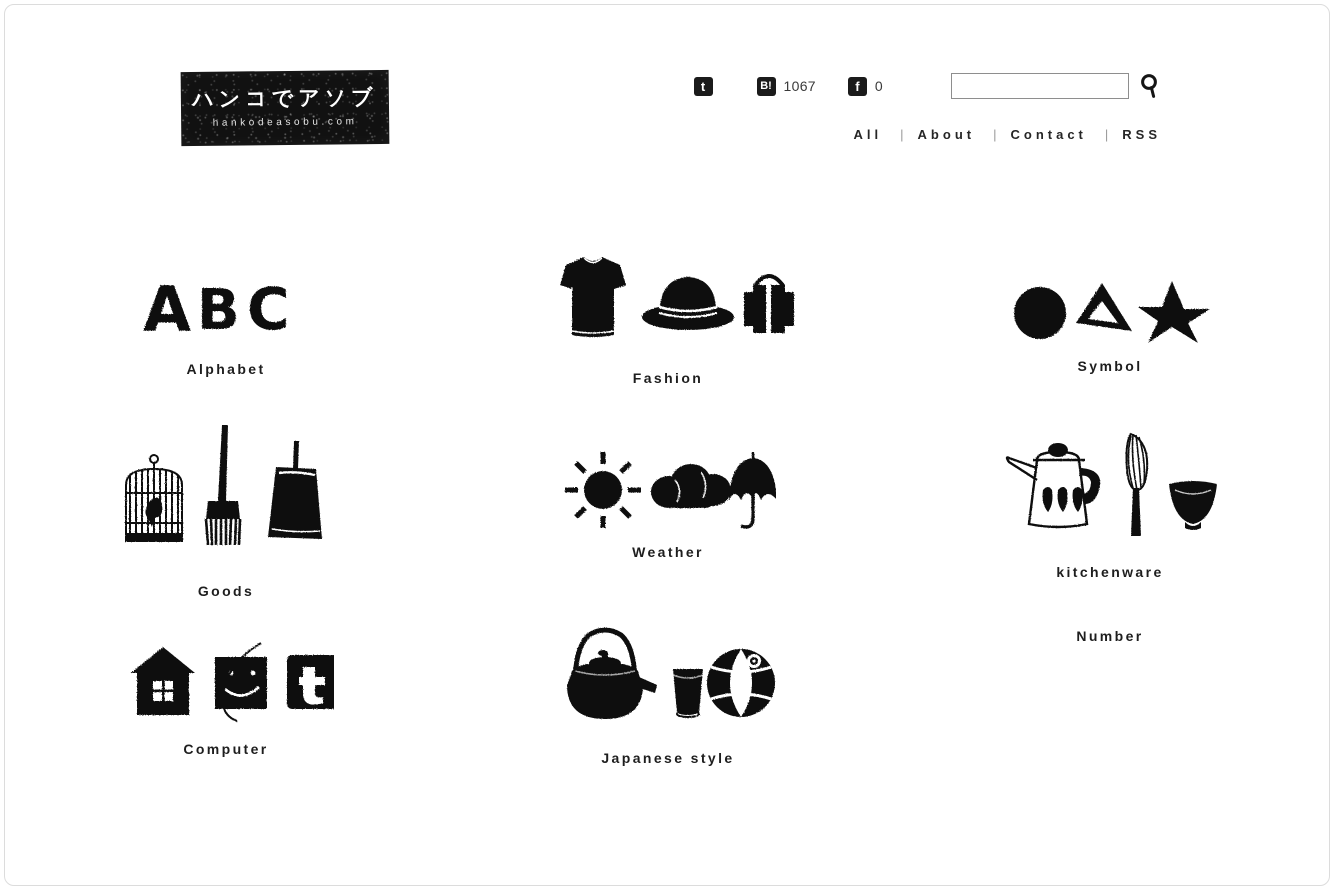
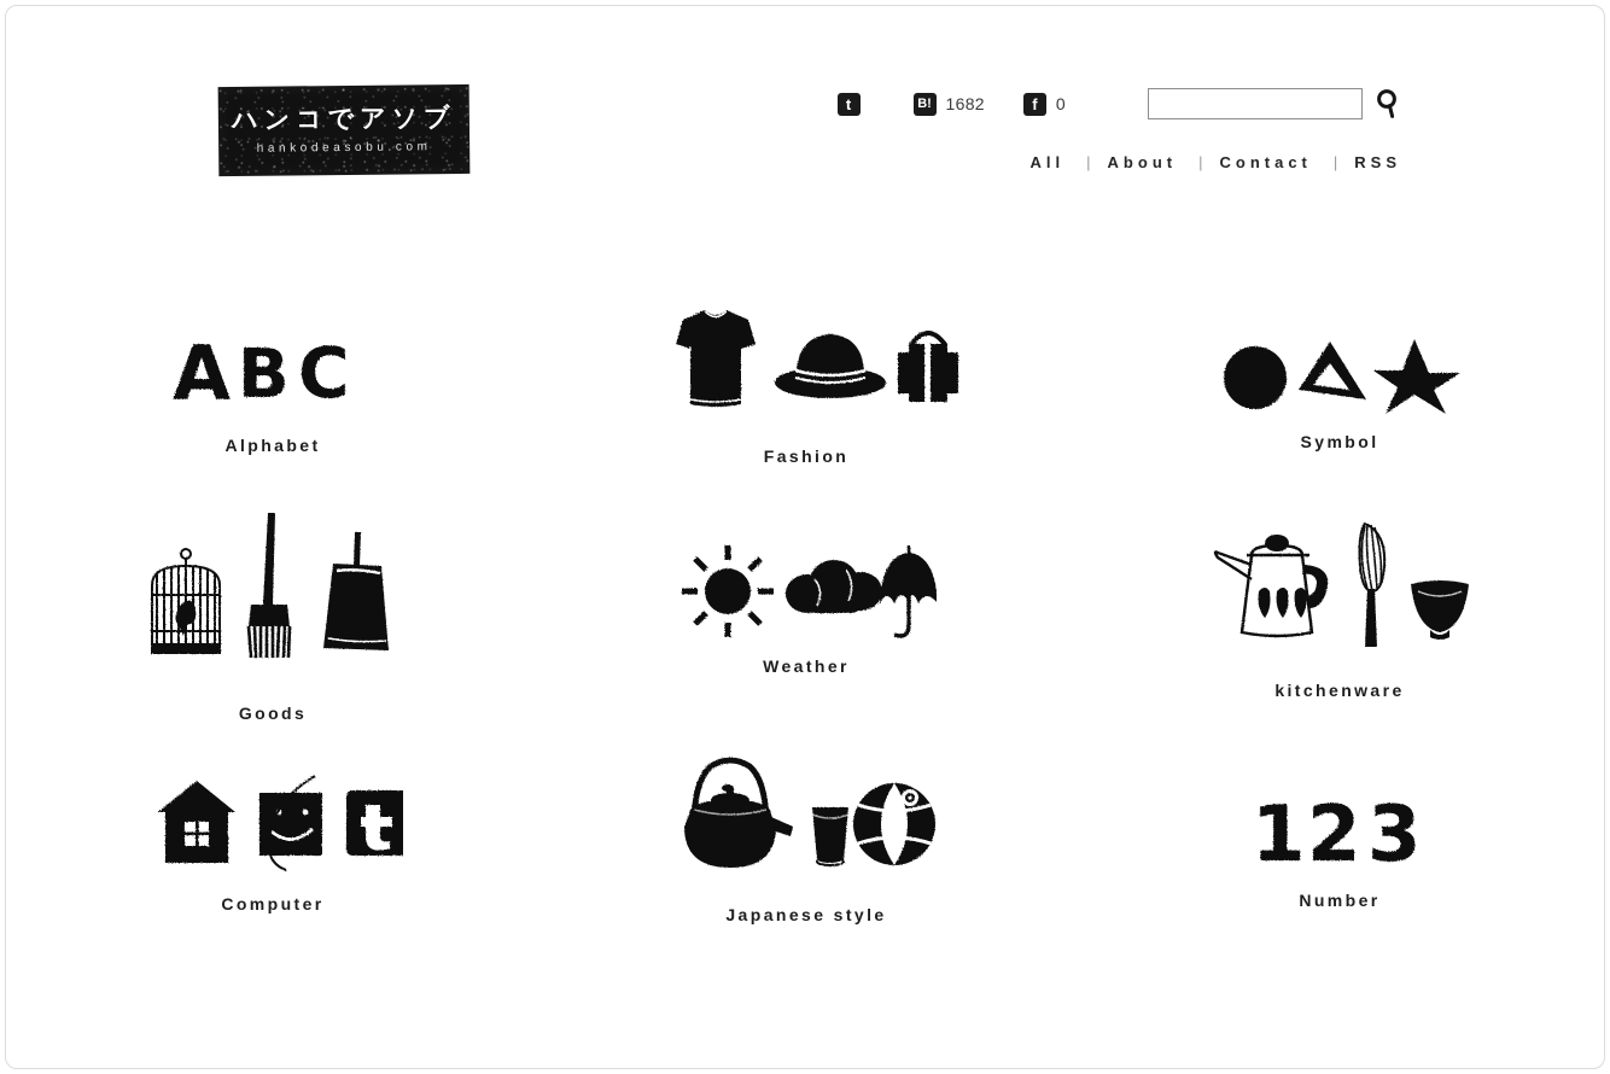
  ハンコでアソブ
  hankodeasobu.com
  t
  B!
- 1067
+ 1682
  f
  0
  All
  |
  About
  |
  Contact
  |
  RSS
  A
  B
  C
  Alphabet
  Fashion
  Symbol
  Goods
  Weather
  kitchenware
  Computer
  Japanese style
+ 1
+ 2
+ 3
  Number
